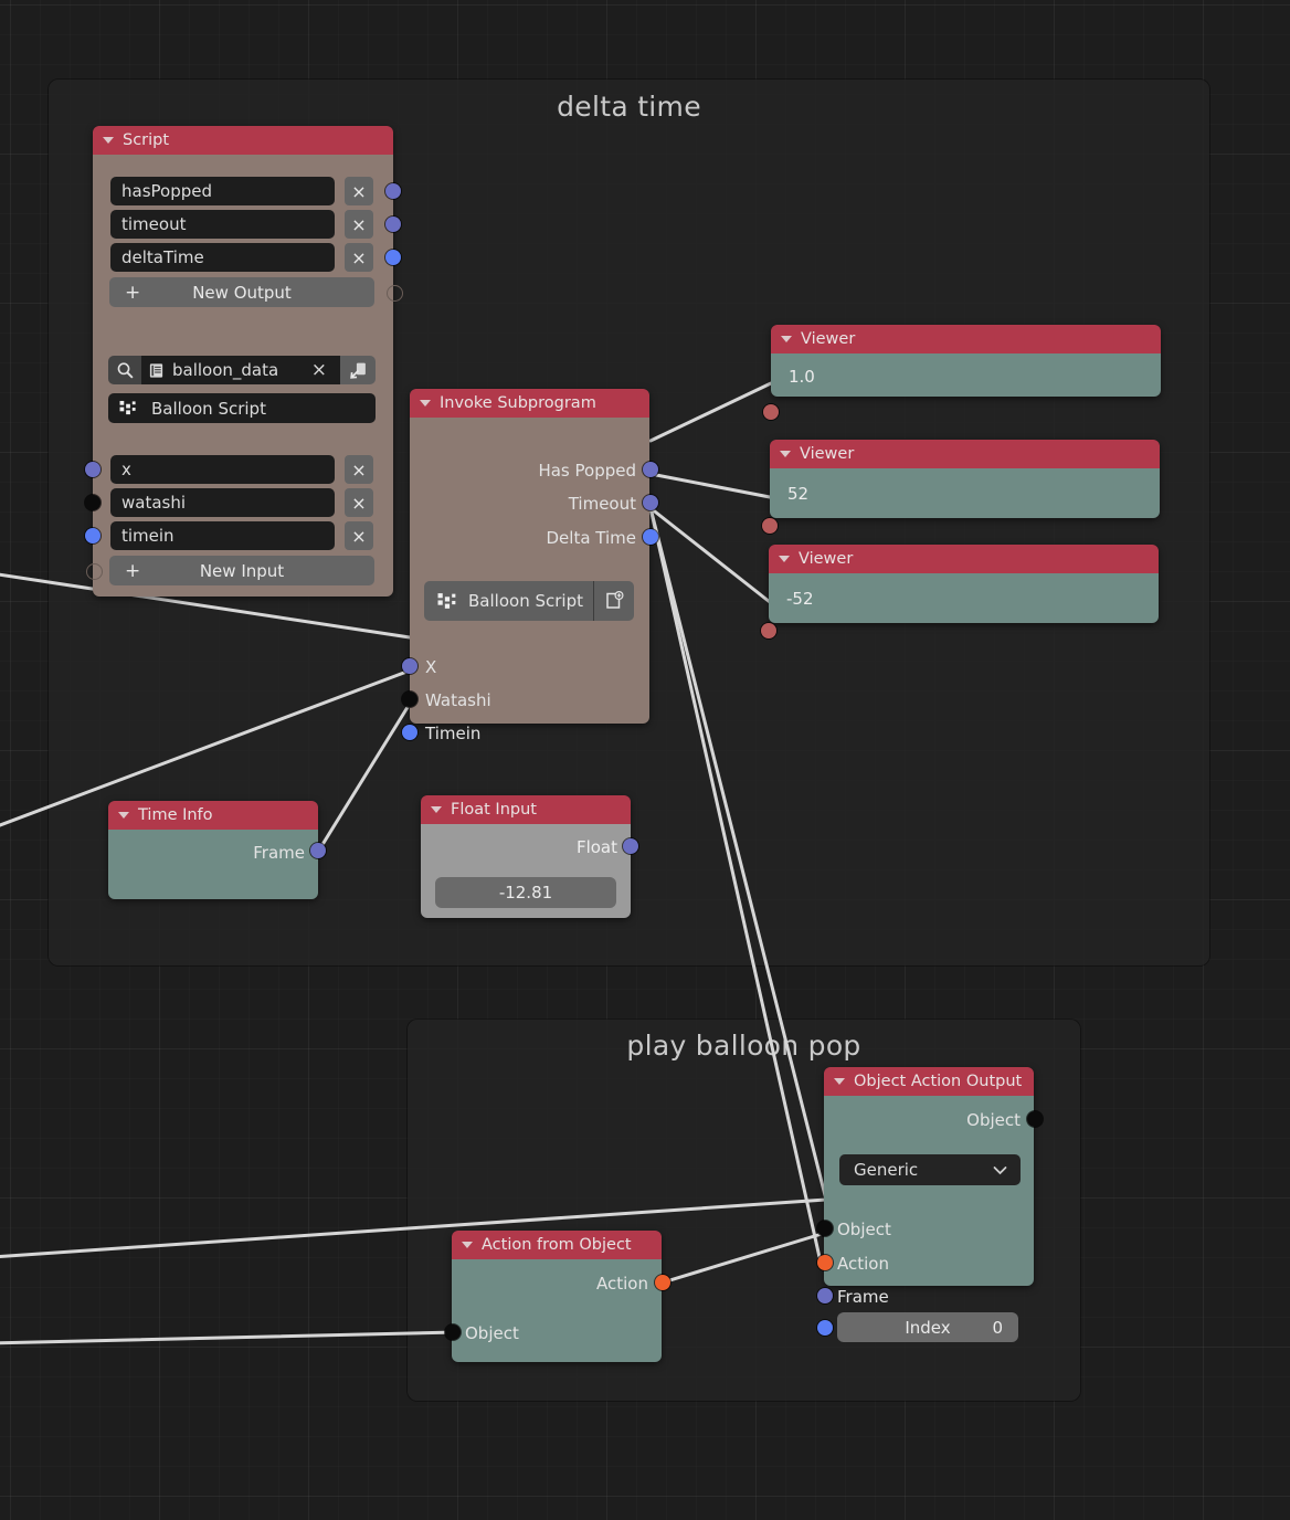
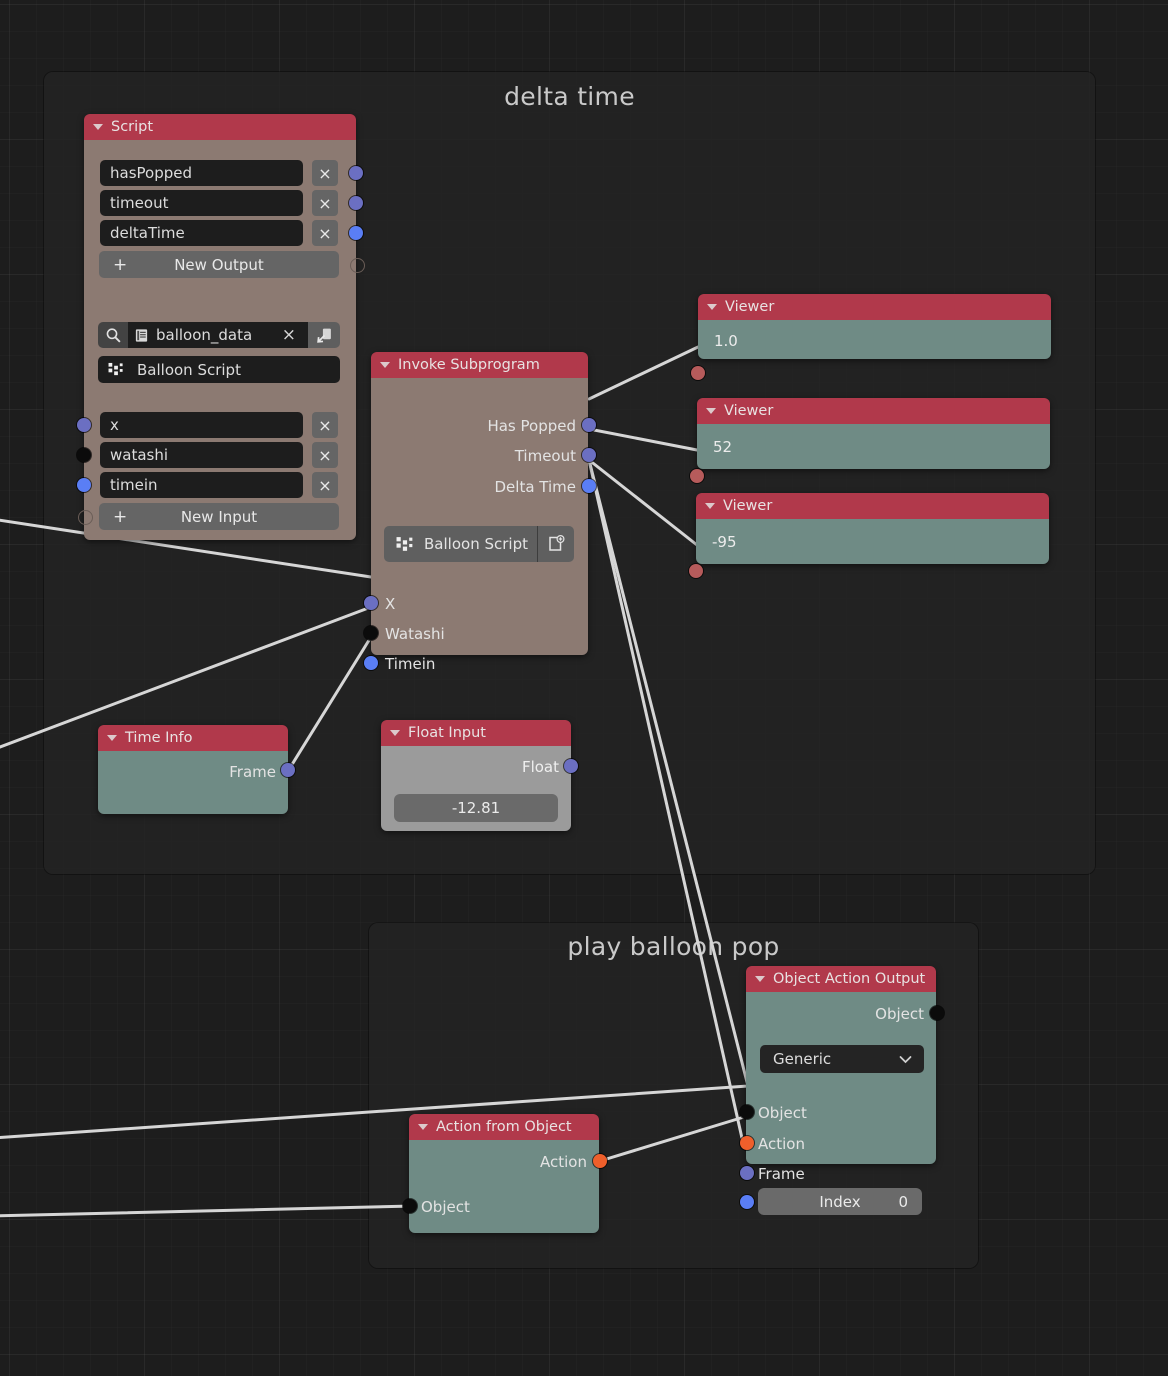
  delta time
  play ballon pop
  Script
  hasPopped
  ×
  timeout
  ×
  deltaTime
  ×
  +
  New Output
  balloon_data
  ×
  Balloon Script
  x
  ×
  watashi
  ×
  timein
  ×
  +
  New Input
  Invoke Subprogram
  Has Popped
  Timeout
  Delta Time
  Balloon Script
  X
  Watashi
  Timein
  Viewer
  1.0
  Viewer
  52
  Viewer
- -52
+ -95
  Time Info
  Frame
  Float Input
  Float
  -12.81
  Object Action Output
  Object
  Generic
  Object
  Action
  Frame
  Index
  0
  Action from Object
  Action
  Object
